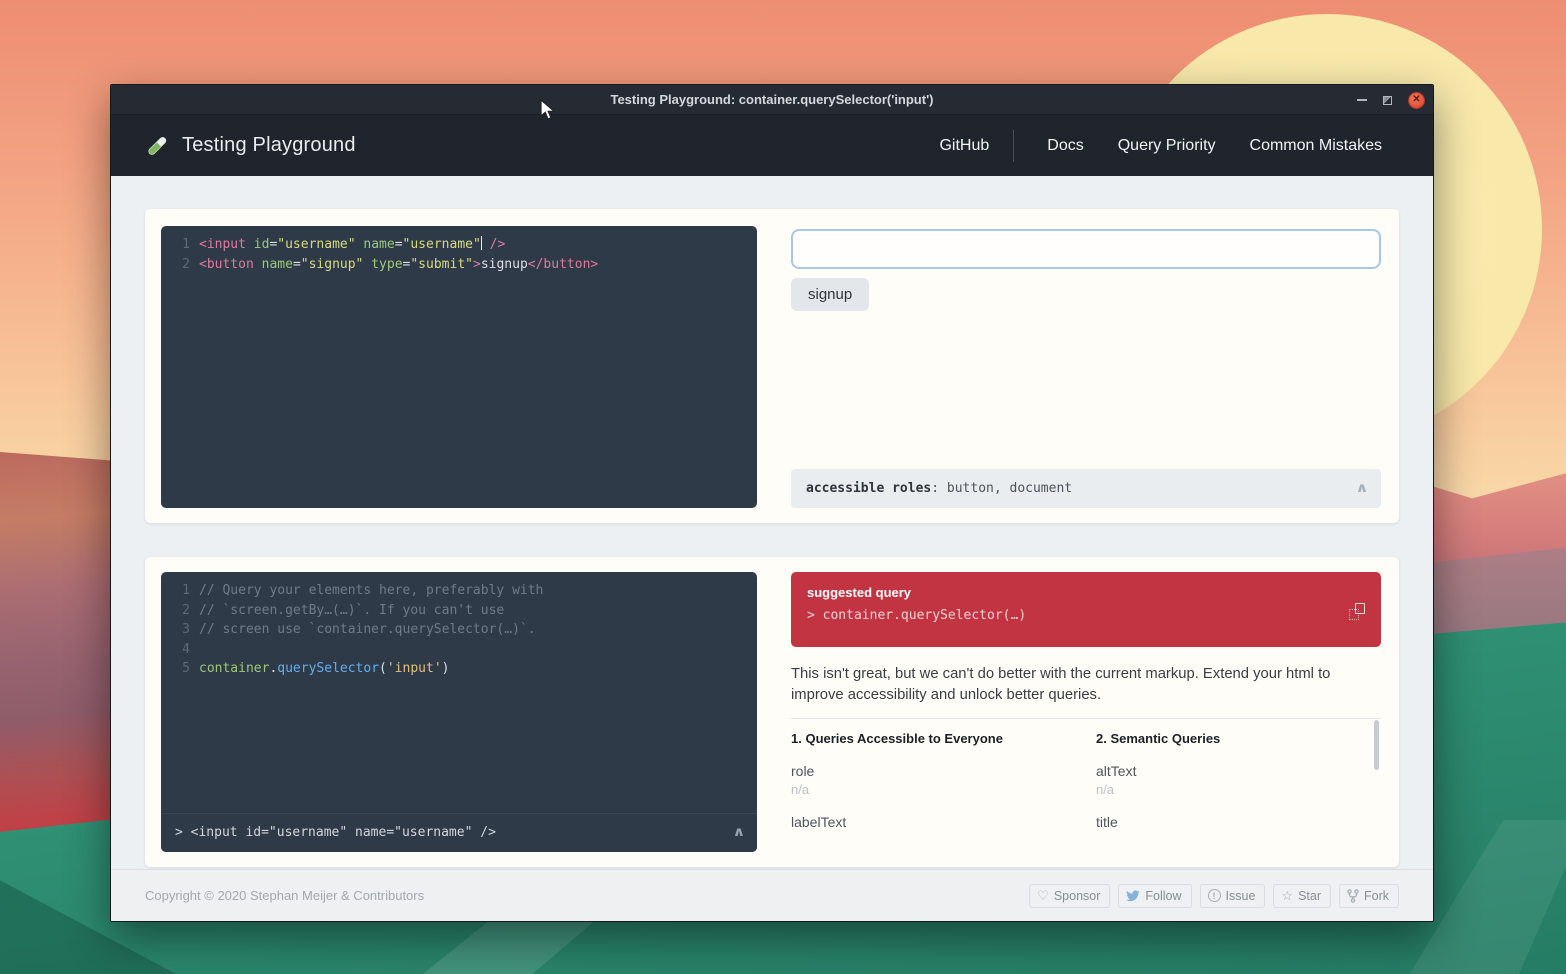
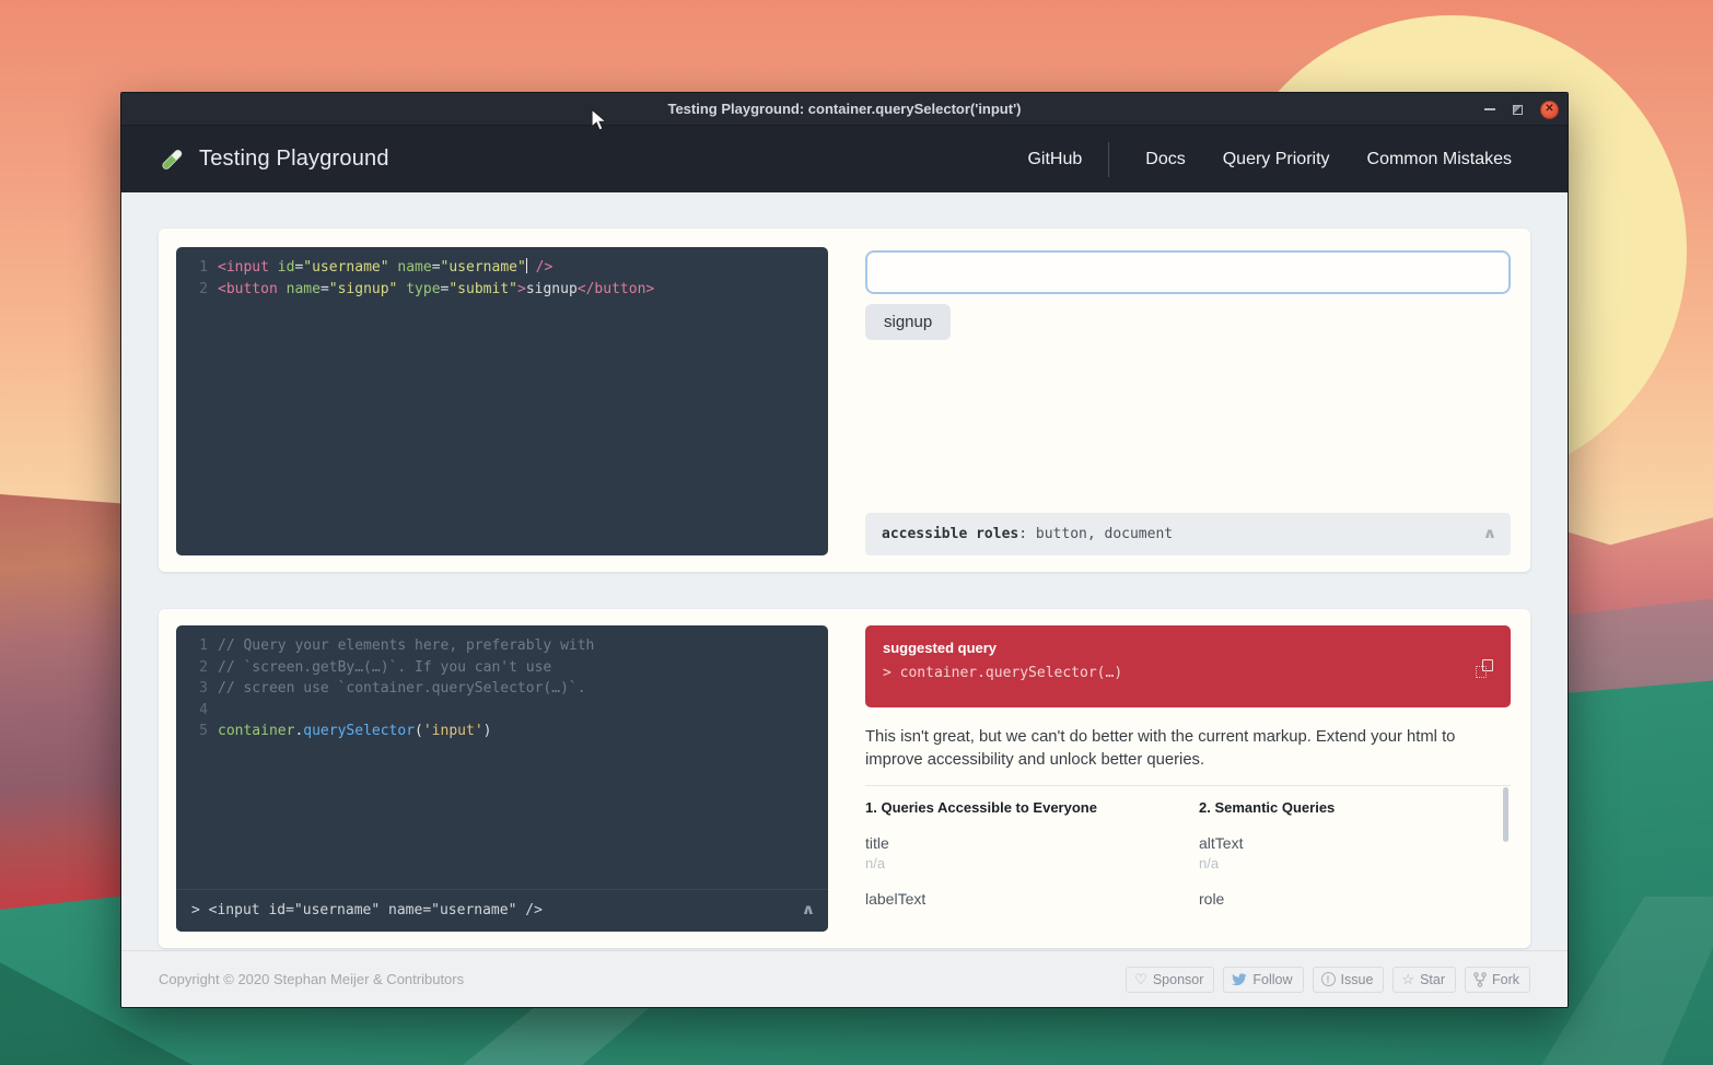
  Testing Playground: container.querySelector('input')
  ✕
  Testing Playground
  GitHub
  Docs
  Query Priority
  Common Mistakes
  1
  <input id="username" name="username" />
  2
  <button name="signup" type="submit">signup</button>
  signup
  accessible roles
  : button, document
  ∧
  1
  // Query your elements here, preferably with
  2
  // `screen.getBy…(…)`. If you can't use
  3
  // screen use `container.querySelector(…)`.
  4
  5
  container.querySelector('input')
  > <input id="username" name="username" />
  ∧
  suggested query
  > container.querySelector(…)
  This isn't great, but we can't do better with the current markup. Extend your html to improve accessibility and unlock better queries.
  1. Queries Accessible to Everyone
- role
+ title
  n/a
  labelText
  2. Semantic Queries
  altText
  n/a
- title
+ role
  Copyright © 2020 Stephan Meijer & Contributors
  ♡
  Sponsor
  Follow
  !
  Issue
  ☆
  Star
  Fork
